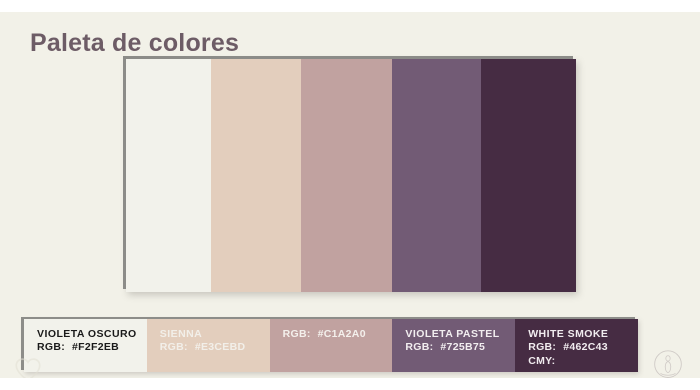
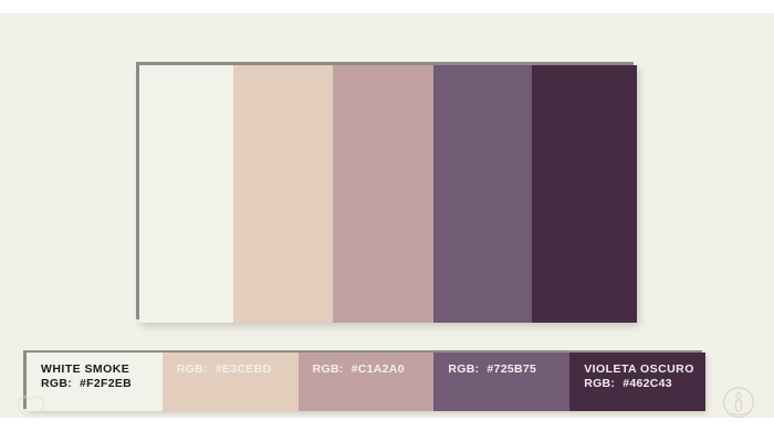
- Paleta de colores
- VIOLETA OSCURO
+ WHITE SMOKE
  RGB: #F2F2EB
- SIENNA
  RGB: #E3CEBD
  RGB: #C1A2A0
- VIOLETA PASTEL
  RGB: #725B75
- WHITE SMOKE
+ VIOLETA OSCURO
  RGB: #462C43
- CMY:
